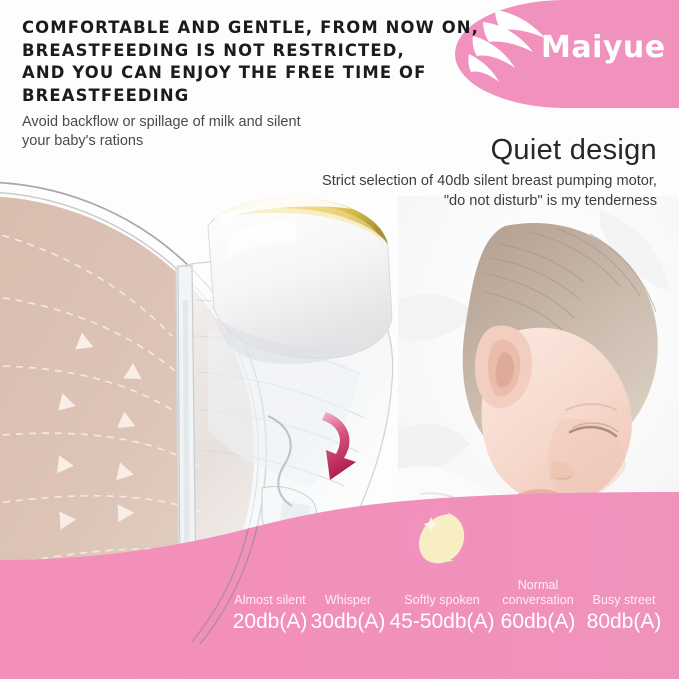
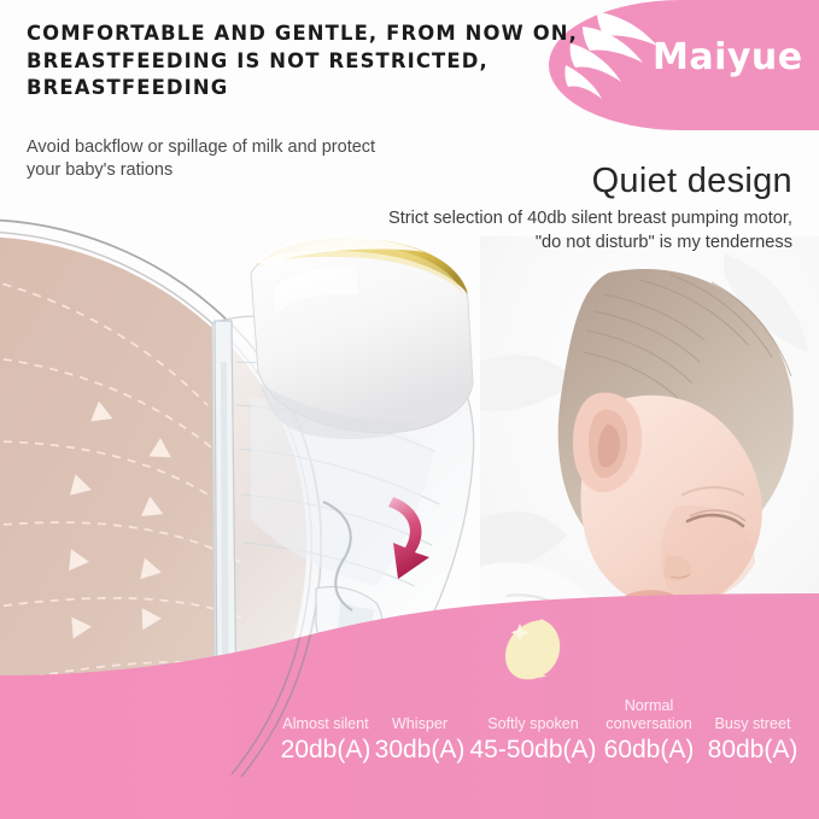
  Maiyue
  COMFORTABLE AND GENTLE, FROM NOW ON,
  BREASTFEEDING IS NOT RESTRICTED,
- AND YOU CAN ENJOY THE FREE TIME OF
  BREASTFEEDING
- Avoid backflow or spillage of milk and silent
+ Avoid backflow or spillage of milk and protect
  your baby's rations
  Quiet design
  Strict selection of 40db silent breast pumping motor,
  "do not disturb" is my tenderness
  Almost silent
  20db(A)
  Whisper
  30db(A)
  Softly spoken
  45-50db(A)
  Normal
  conversation
  60db(A)
  Busy street
  80db(A)
